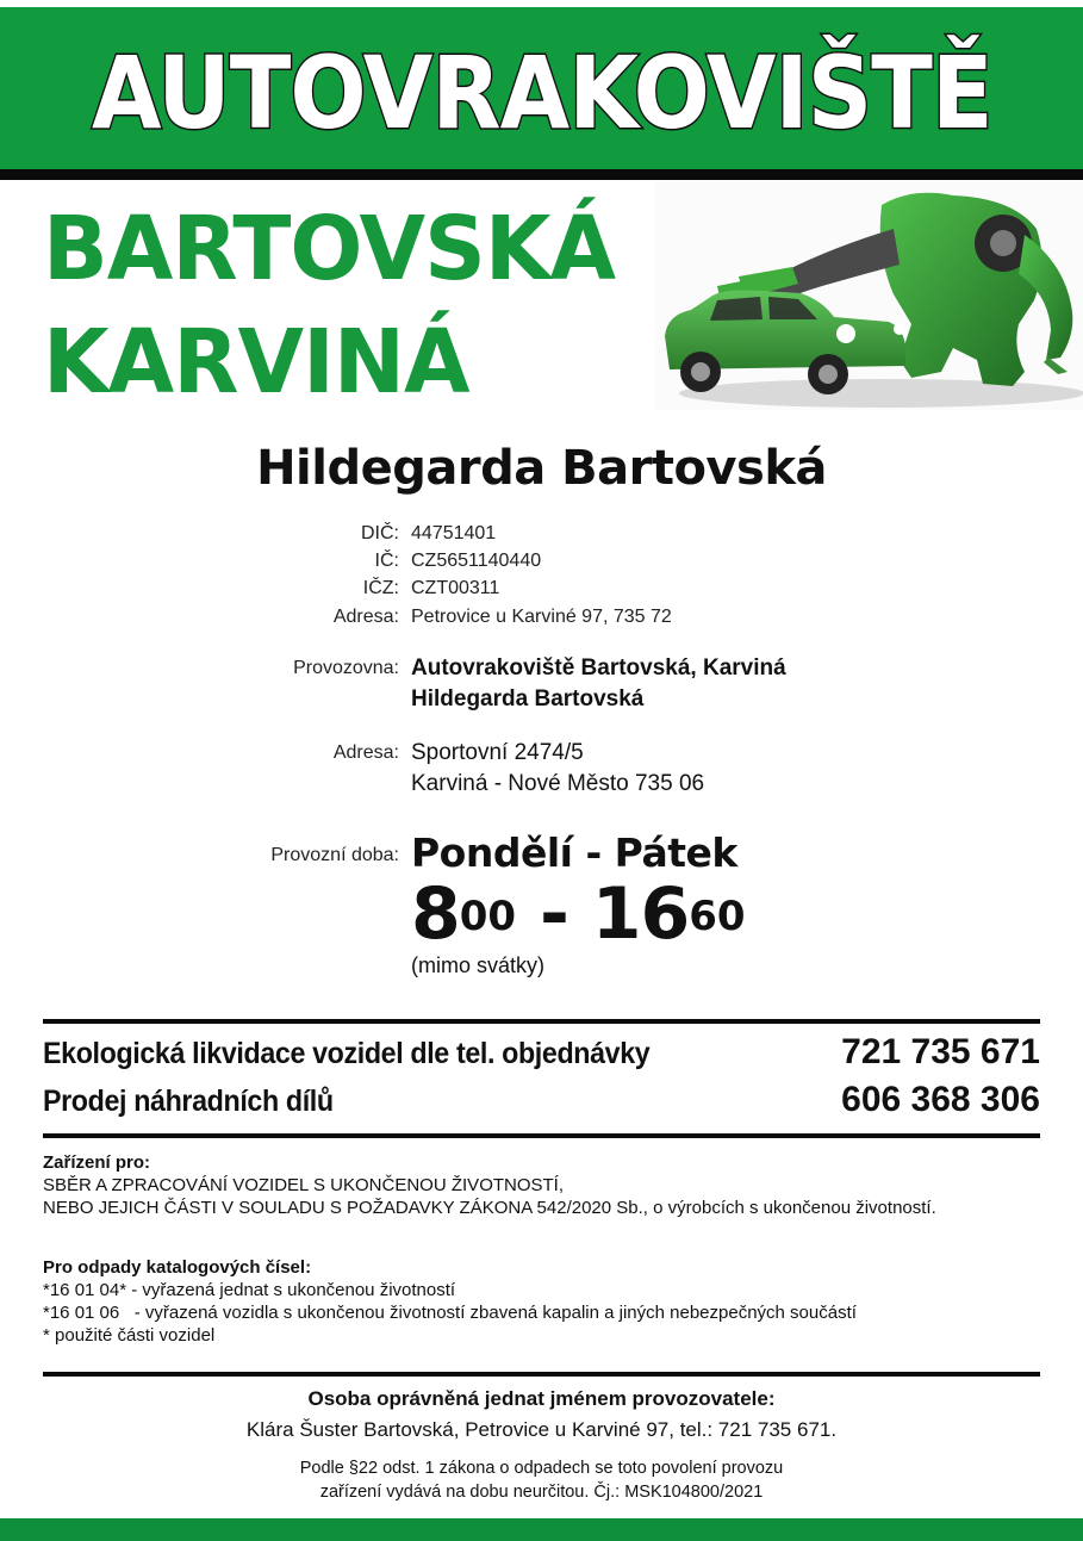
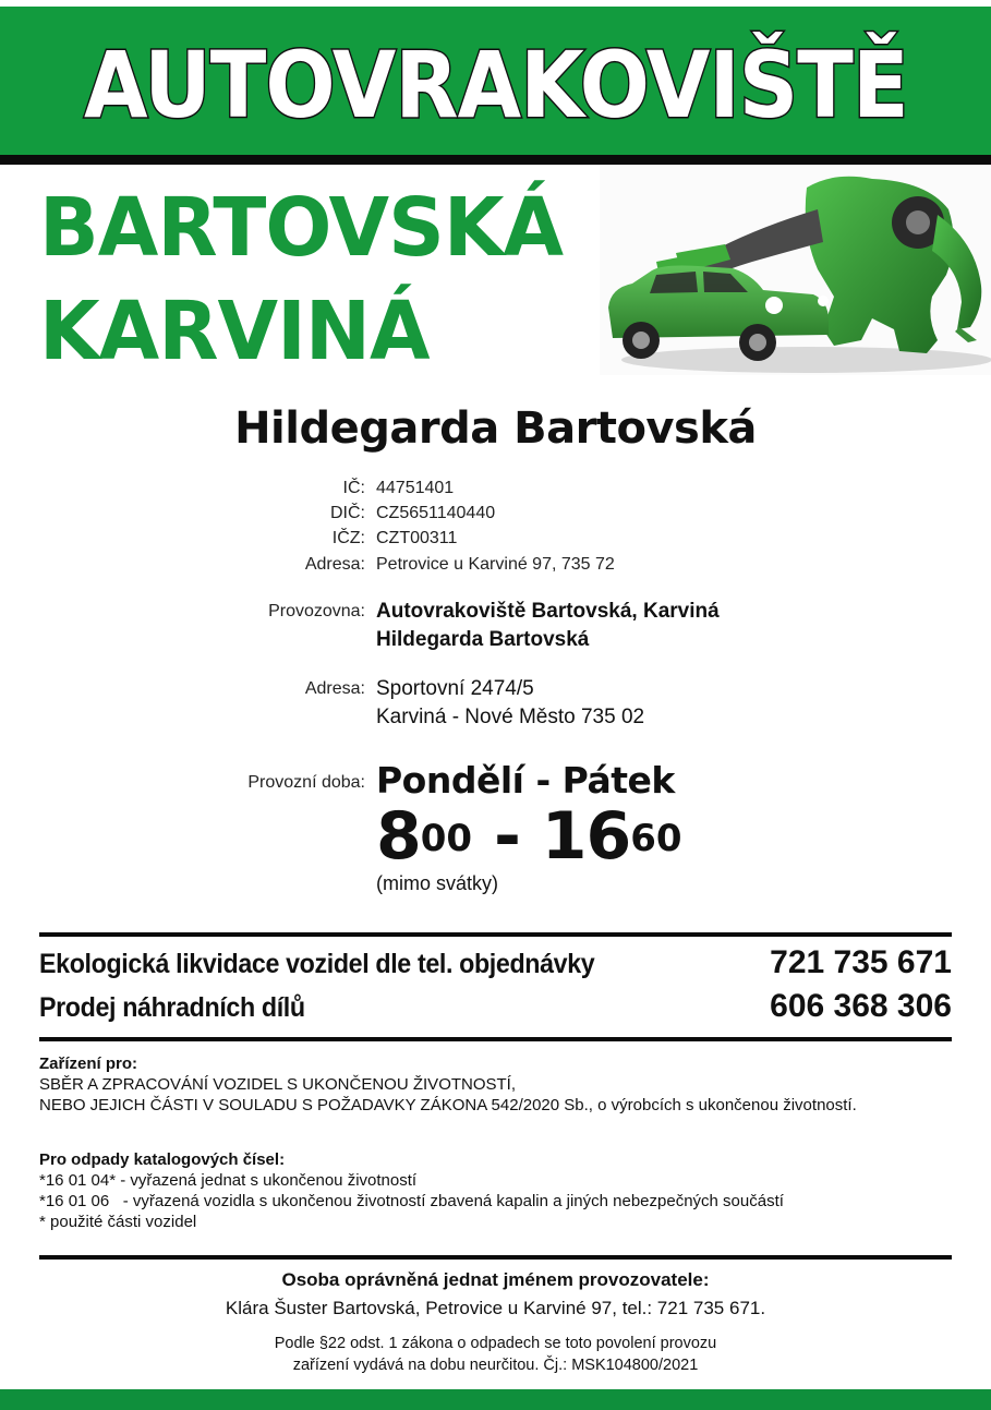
  AUTOVRAKOVIŠTĚ
  BARTOVSKÁ
  KARVINÁ
  Hildegarda Bartovská
- DIČ:
+ IČ:
  44751401
- IČ:
+ DIČ:
  CZ5651140440
  IČZ:
  CZT00311
  Adresa:
  Petrovice u Karviné 97, 735 72
  Provozovna:
  Autovrakoviště Bartovská, Karviná
  Hildegarda Bartovská
  Adresa:
  Sportovní 2474/5
- Karviná - Nové Město 735 06
+ Karviná - Nové Město 735 02
  Provozní doba:
  Pondělí - Pátek
  800 - 1660
  (mimo svátky)
  Ekologická likvidace vozidel dle tel. objednávky
  721 735 671
  Prodej náhradních dílů
  606 368 306
  Zařízení pro:
  SBĚR A ZPRACOVÁNÍ VOZIDEL S UKONČENOU ŽIVOTNOSTÍ,
  NEBO JEJICH ČÁSTI V SOULADU S POŽADAVKY ZÁKONA 542/2020 Sb., o výrobcích s ukončenou životností.
  Pro odpady katalogových čísel:
  *16 01 04* - vyřazená jednat s ukončenou životností
  *16 01 06 - vyřazená vozidla s ukončenou životností zbavená kapalin a jiných nebezpečných součástí
  * použité části vozidel
  Osoba oprávněná jednat jménem provozovatele:
  Klára Šuster Bartovská, Petrovice u Karviné 97, tel.: 721 735 671.
  Podle §22 odst. 1 zákona o odpadech se toto povolení provozu
  zařízení vydává na dobu neurčitou. Čj.: MSK104800/2021
